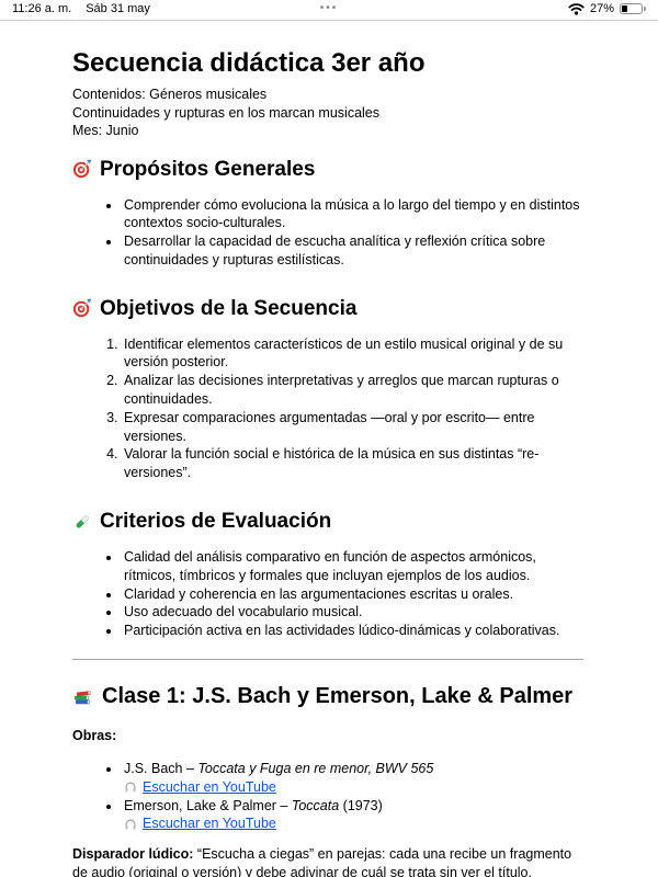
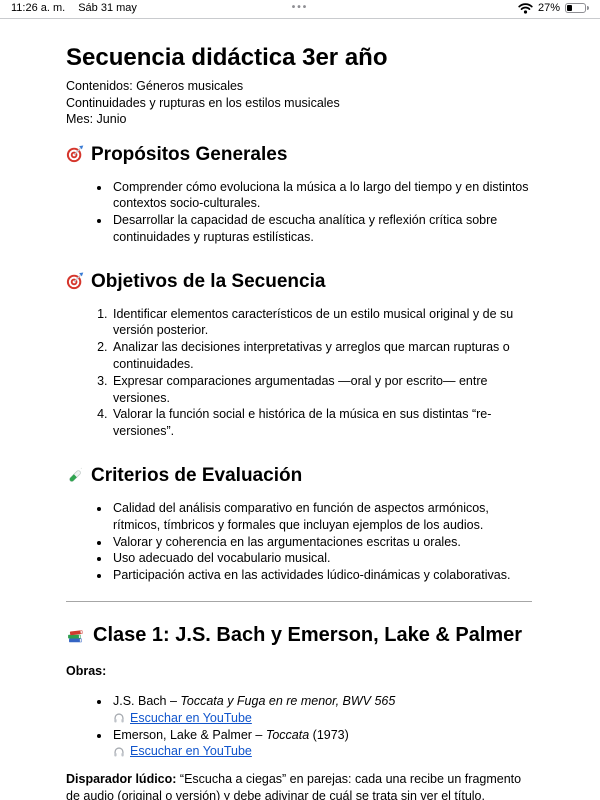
  11:26 a. m.
  Sáb 31 may
  •••
  27%
  Secuencia didáctica 3er año
  Contenidos: Géneros musicales
- Continuidades y rupturas en los marcan musicales
+ Continuidades y rupturas en los estilos musicales
  Mes: Junio
  Propósitos Generales
  Comprender cómo evoluciona la música a lo largo del tiempo y en distintos contextos socio-culturales.
  Desarrollar la capacidad de escucha analítica y reflexión crítica sobre continuidades y rupturas estilísticas.
  Objetivos de la Secuencia
  Identificar elementos característicos de un estilo musical original y de su versión posterior.
  Analizar las decisiones interpretativas y arreglos que marcan rupturas o continuidades.
  Expresar comparaciones argumentadas —oral y por escrito— entre versiones.
  Valorar la función social e histórica de la música en sus distintas “re-versiones”.
  Criterios de Evaluación
  Calidad del análisis comparativo en función de aspectos armónicos, rítmicos, tímbricos y formales que incluyan ejemplos de los audios.
- Claridad y coherencia en las argumentaciones escritas u orales.
+ Valorar y coherencia en las argumentaciones escritas u orales.
  Uso adecuado del vocabulario musical.
  Participación activa en las actividades lúdico-dinámicas y colaborativas.
  Clase 1: J.S. Bach y Emerson, Lake & Palmer
  Obras:
  J.S. Bach – Toccata y Fuga en re menor, BWV 565
  Escuchar en YouTube
  Emerson, Lake & Palmer – Toccata (1973)
  Escuchar en YouTube
  Disparador lúdico: “Escucha a ciegas” en parejas: cada una recibe un fragmento de audio (original o versión) y debe adivinar de cuál se trata sin ver el título.
